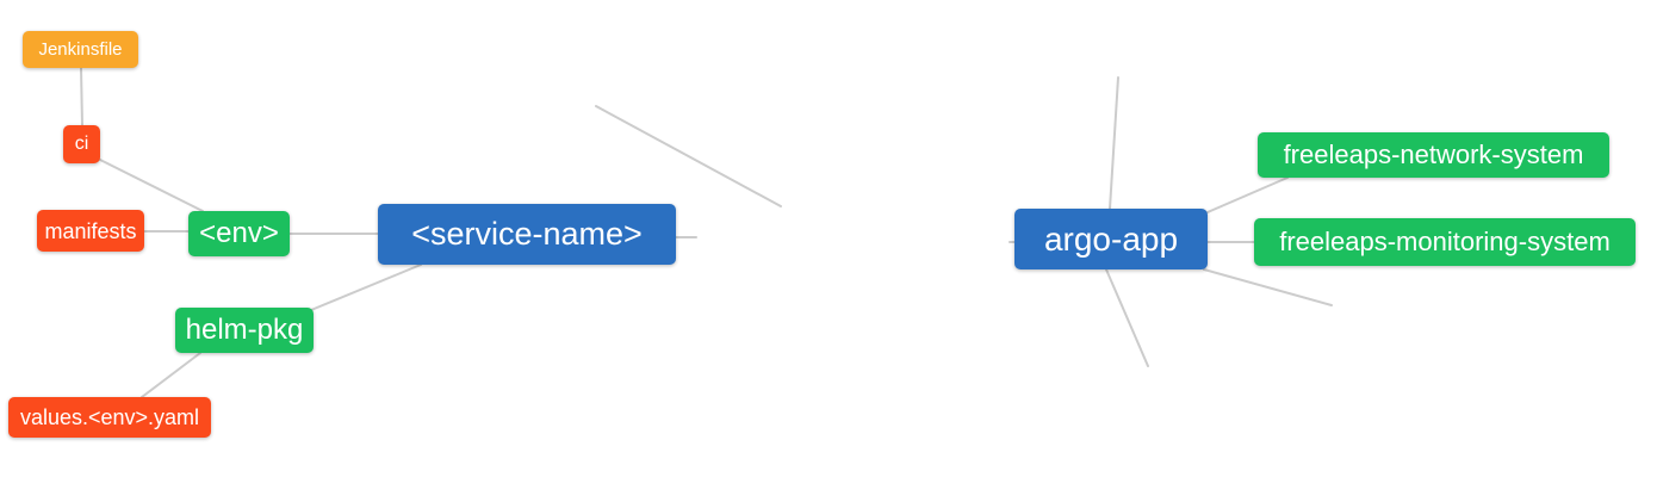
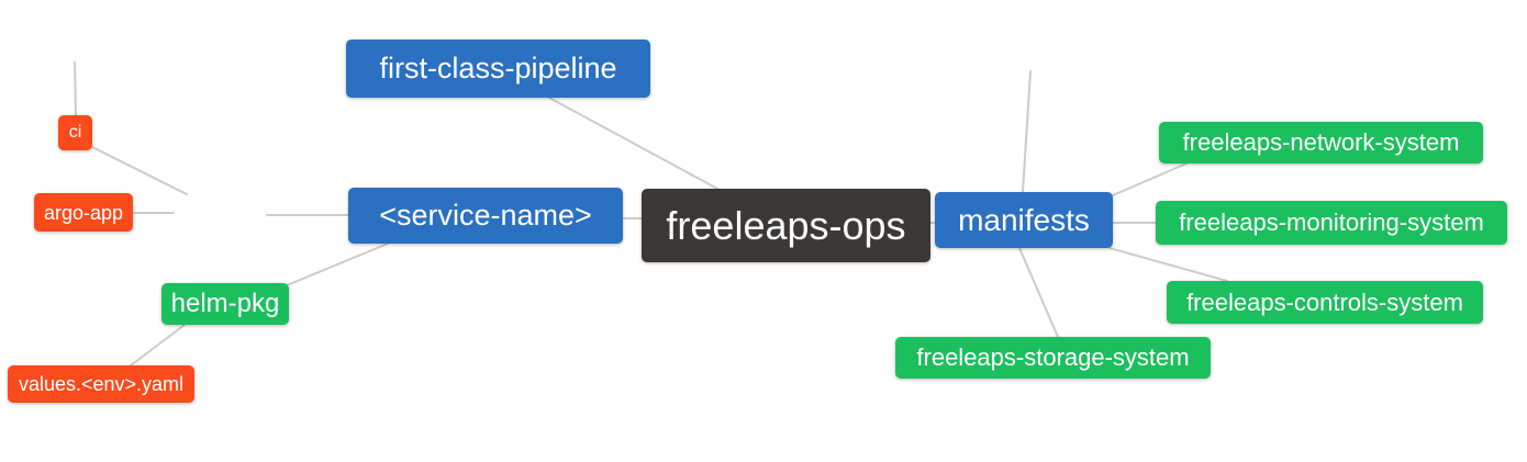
+ freeleaps-ops
+ first-class-pipeline
  <service-name>
- argo-app
+ manifests
- <env>
  helm-pkg
  freeleaps-network-system
  freeleaps-monitoring-system
+ freeleaps-controls-system
+ freeleaps-storage-system
  ci
- manifests
+ argo-app
  values.<env>.yaml
- Jenkinsfile
